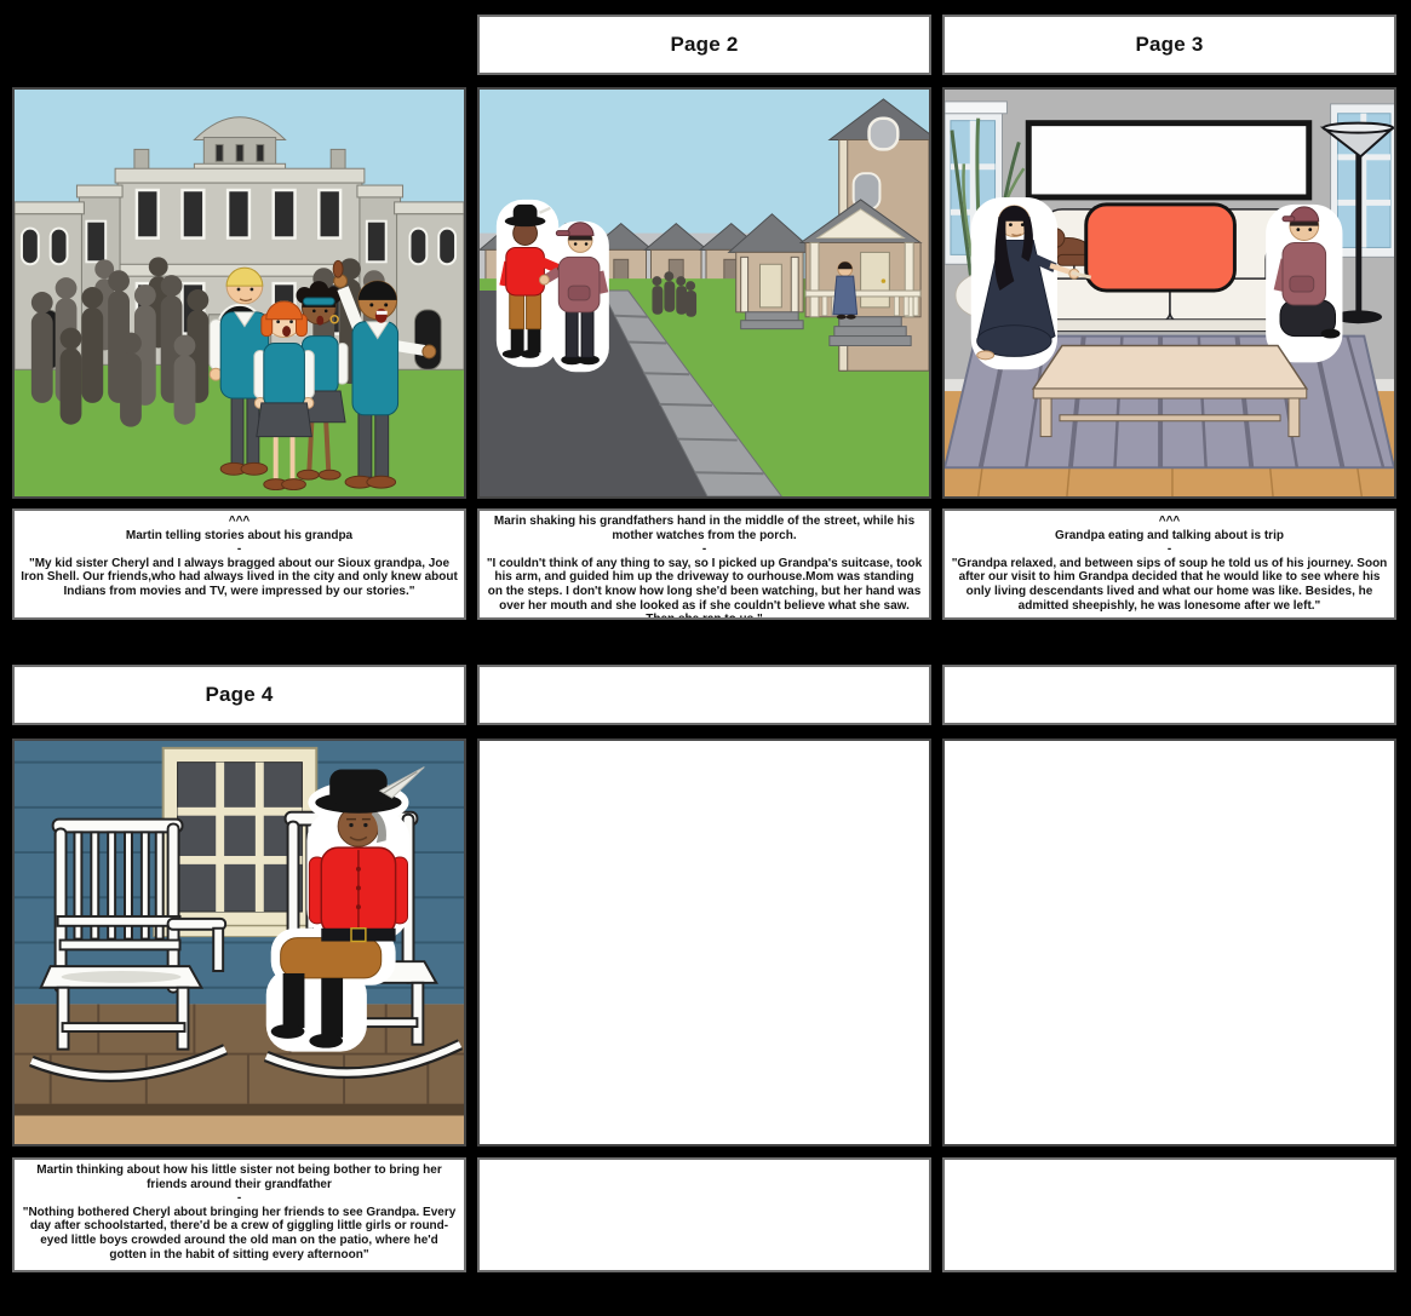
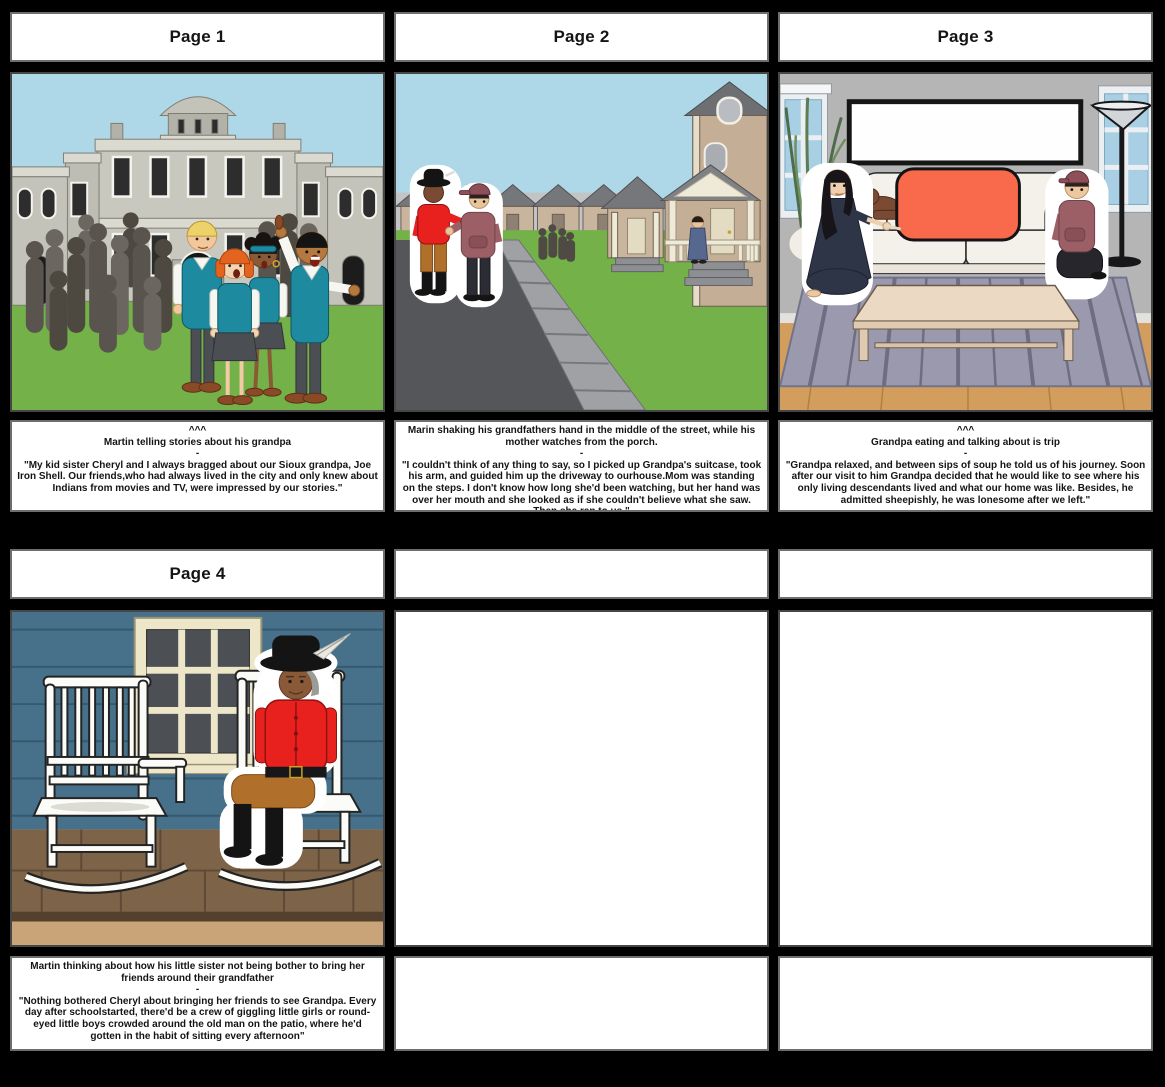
+ Page 1
  ^^^
  Martin telling stories about his grandpa
  -
  "My kid sister Cheryl and I always bragged about our Sioux grandpa, Joe Iron Shell. Our friends,who had always lived in the city and only knew about Indians from movies and TV, were impressed by our stories."
  Page 2
  Marin shaking his grandfathers hand in the middle of the street, while his mother watches from the porch.
  -
  "I couldn't think of any thing to say, so I picked up Grandpa's suitcase, took his arm, and guided him up the driveway to ourhouse.Mom was standing on the steps. I don't know how long she'd been watching, but her hand was over her mouth and she looked as if she couldn't believe what she saw. Then she ran to us."
  Page 3
  ^^^
  Grandpa eating and talking about is trip
  -
  "Grandpa relaxed, and between sips of soup he told us of his journey. Soon after our visit to him Grandpa decided that he would like to see where his only living descendants lived and what our home was like. Besides, he admitted sheepishly, he was lonesome after we left."
  Page 4
  Martin thinking about how his little sister not being bother to bring her friends around their grandfather
  -
  "Nothing bothered Cheryl about bringing her friends to see Grandpa. Every day after schoolstarted, there'd be a crew of giggling little girls or round-eyed little boys crowded around the old man on the patio, where he'd gotten in the habit of sitting every afternoon"
